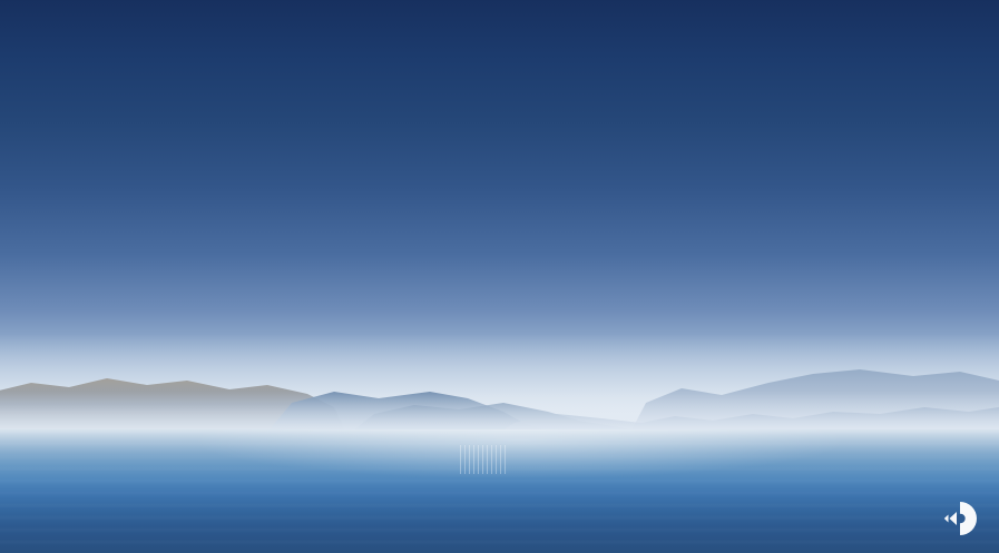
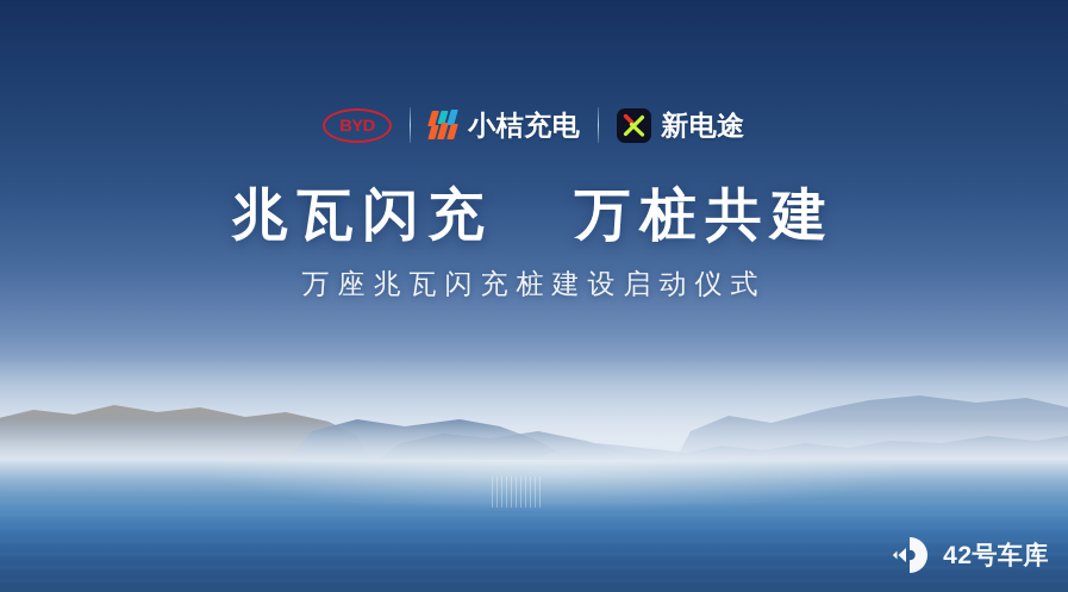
+ BYD
+ 小桔充电
+ 新电途
+ 兆瓦闪充 万桩共建
+ 万座兆瓦闪充桩建设启动仪式
+ 42号车库
